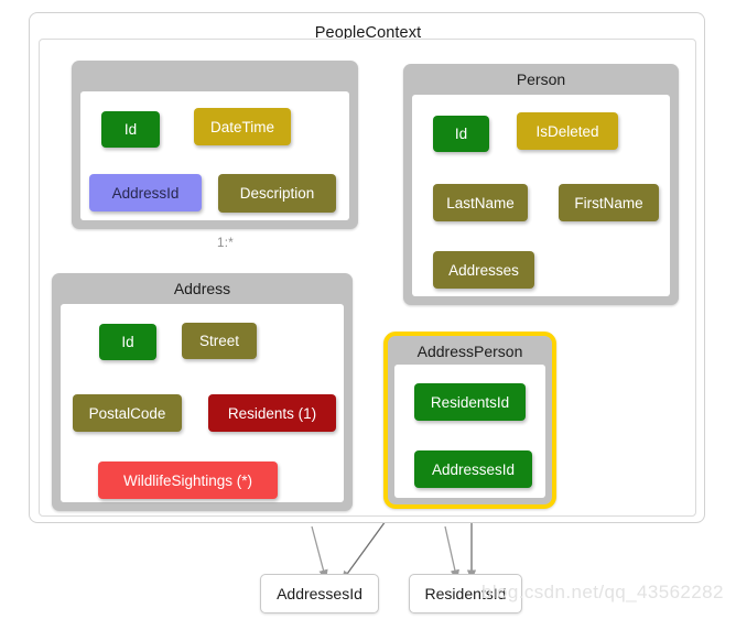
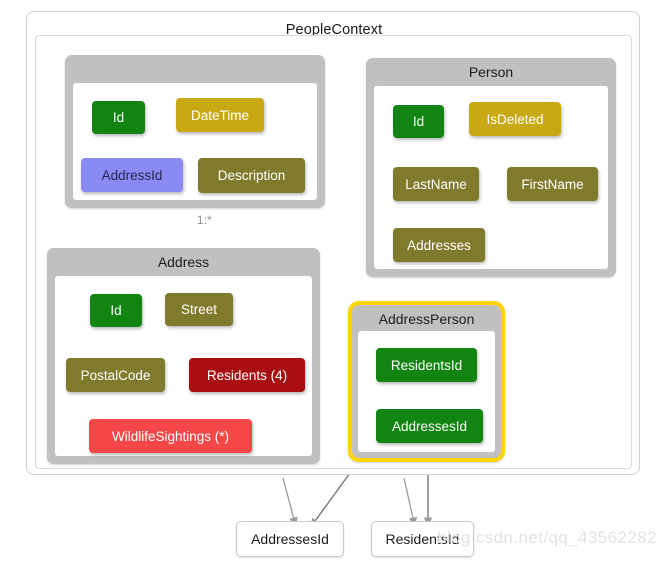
  PeopleContext
  Id
  DateTime
  AddressId
  Description
  Person
  Id
  IsDeleted
  LastName
  FirstName
  Addresses
  Address
  Id
  Street
  PostalCode
- Residents (1)
+ Residents (4)
  WildlifeSightings (*)
  AddressPerson
  ResidentsId
  AddressesId
  AddressesId
  ResidentsId
  1:*
  blog.csdn.net/qq_43562282
